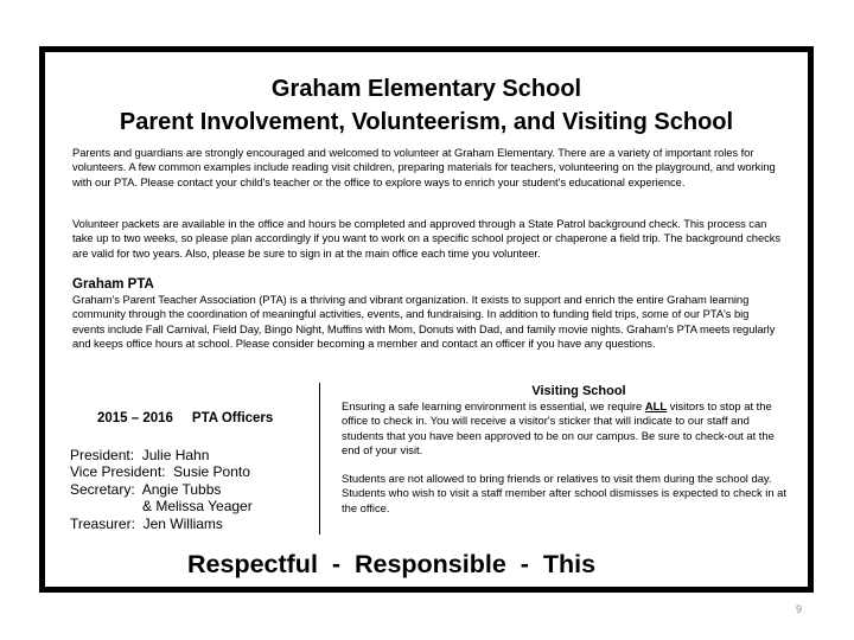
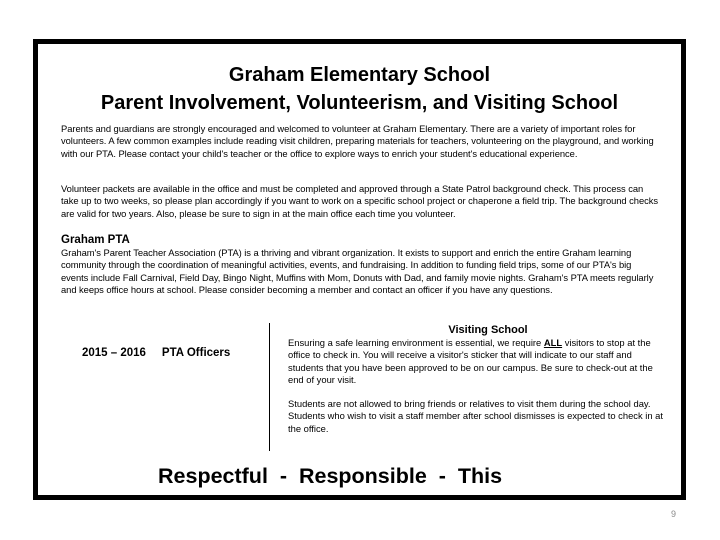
  Graham Elementary School
  Parent Involvement, Volunteerism, and Visiting School
  Parents and guardians are strongly encouraged and welcomed to volunteer at Graham Elementary. There are a variety of important roles for volunteers. A few common examples include reading visit children, preparing materials for teachers, volunteering on the playground, and working with our PTA. Please contact your child's teacher or the office to explore ways to enrich your student's educational experience.
- Volunteer packets are available in the office and hours be completed and approved through a State Patrol background check. This process can take up to two weeks, so please plan accordingly if you want to work on a specific school project or chaperone a field trip. The background checks are valid for two years. Also, please be sure to sign in at the main office each time you volunteer.
+ Volunteer packets are available in the office and must be completed and approved through a State Patrol background check. This process can take up to two weeks, so please plan accordingly if you want to work on a specific school project or chaperone a field trip. The background checks are valid for two years. Also, please be sure to sign in at the main office each time you volunteer.
  Graham PTA
  Graham's Parent Teacher Association (PTA) is a thriving and vibrant organization. It exists to support and enrich the entire Graham learning community through the coordination of meaningful activities, events, and fundraising. In addition to funding field trips, some of our PTA's big events include Fall Carnival, Field Day, Bingo Night, Muffins with Mom, Donuts with Dad, and family movie nights. Graham's PTA meets regularly and keeps office hours at school. Please consider becoming a member and contact an officer if you have any questions.
  2015 – 2016 PTA Officers
- President: Julie Hahn
- Vice President: Susie Ponto
- Secretary: Angie Tubbs
- & Melissa Yeager
- Treasurer: Jen Williams
  Visiting School
  Ensuring a safe learning environment is essential, we require ALL visitors to stop at the office to check in. You will receive a visitor's sticker that will indicate to our staff and students that you have been approved to be on our campus. Be sure to check-out at the end of your visit.
  Students are not allowed to bring friends or relatives to visit them during the school day. Students who wish to visit a staff member after school dismisses is expected to check in at the office.
  Respectful - Responsible - This
  9
